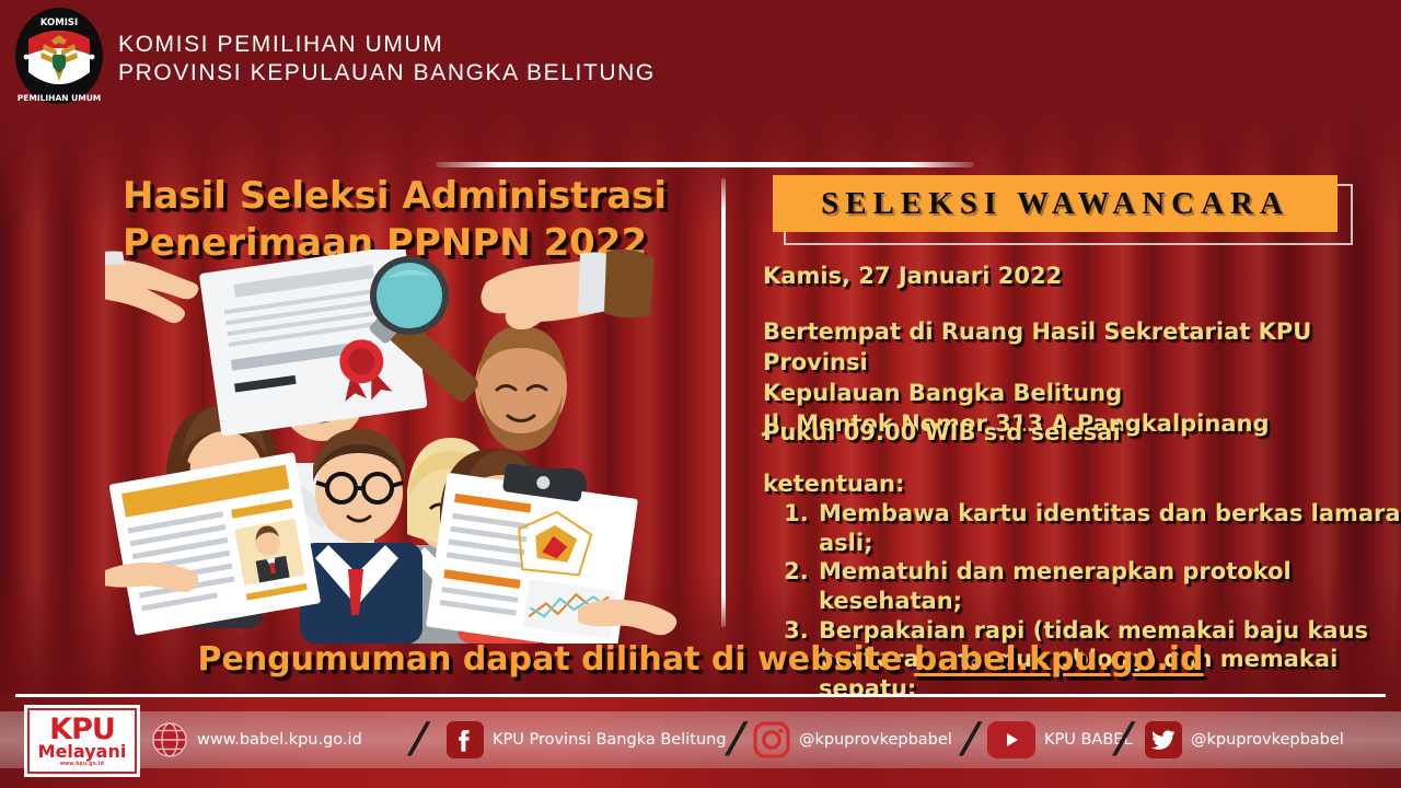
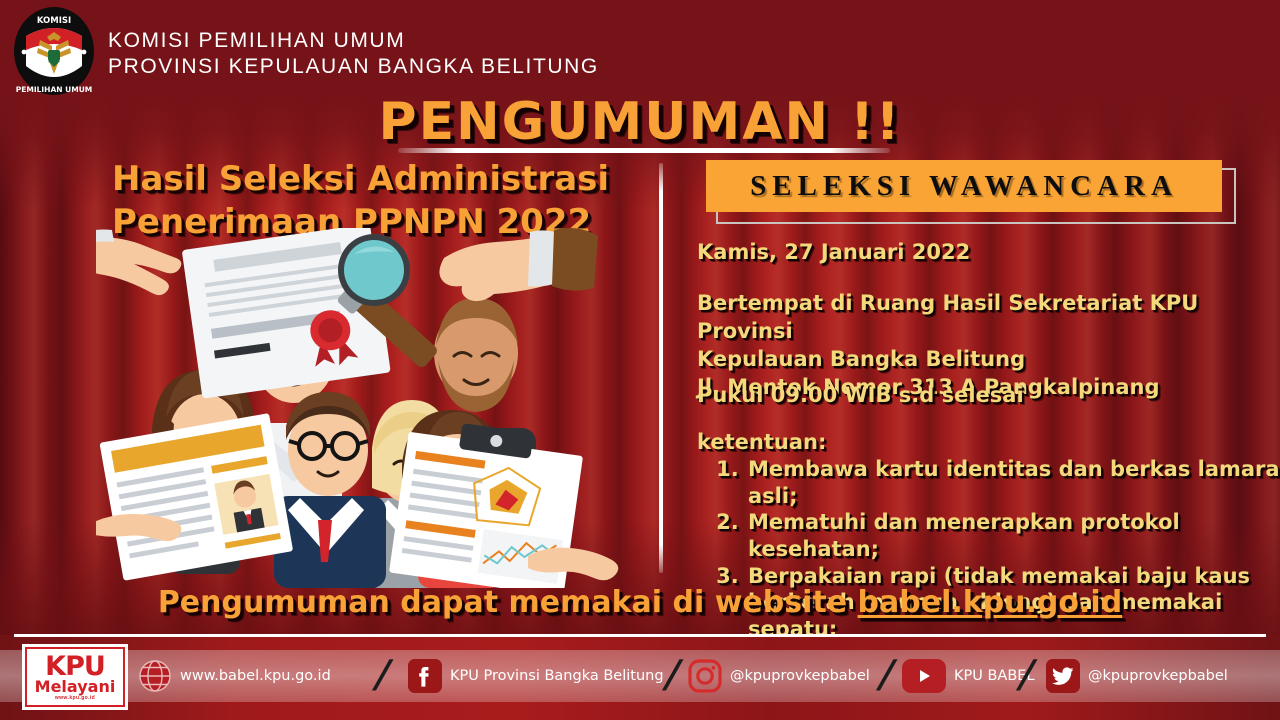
  KOMISI
  PEMILIHAN UMUM
  KOMISI PEMILIHAN UMUM
  PROVINSI KEPULAUAN BANGKA BELITUNG
+ PENGUMUMAN !!
  Hasil Seleksi Administrasi
  Penerimaan PPNPN 2022
  SELEKSI WAWANCARA
  Kamis, 27 Januari 2022
  Bertempat di Ruang Hasil Sekretariat KPU Provinsi
  Kepulauan Bangka Belitung
  Jl. Mentok Nomor 313 A Pangkalpinang
  Pukul 09.00 WIB s.d selesai
  ketentuan:
  Membawa kartu identitas dan berkas lamara asli;
  Mematuhi dan menerapkan protokol kesehatan;
  Berpakaian rapi (tidak memakai baju kaus berkerah maupun oblong) dan memakai sepatu;
- Pengumuman dapat dilihat di website babel.kpu.go.id
+ Pengumuman dapat memakai di website babel.kpu.go.id
  KPU
  Melayani
  www.babel.kpu.go.id
  KPU Provinsi Bangka Belitung
  @kpuprovkepbabel
  KPU BABEL
  @kpuprovkepbabel
